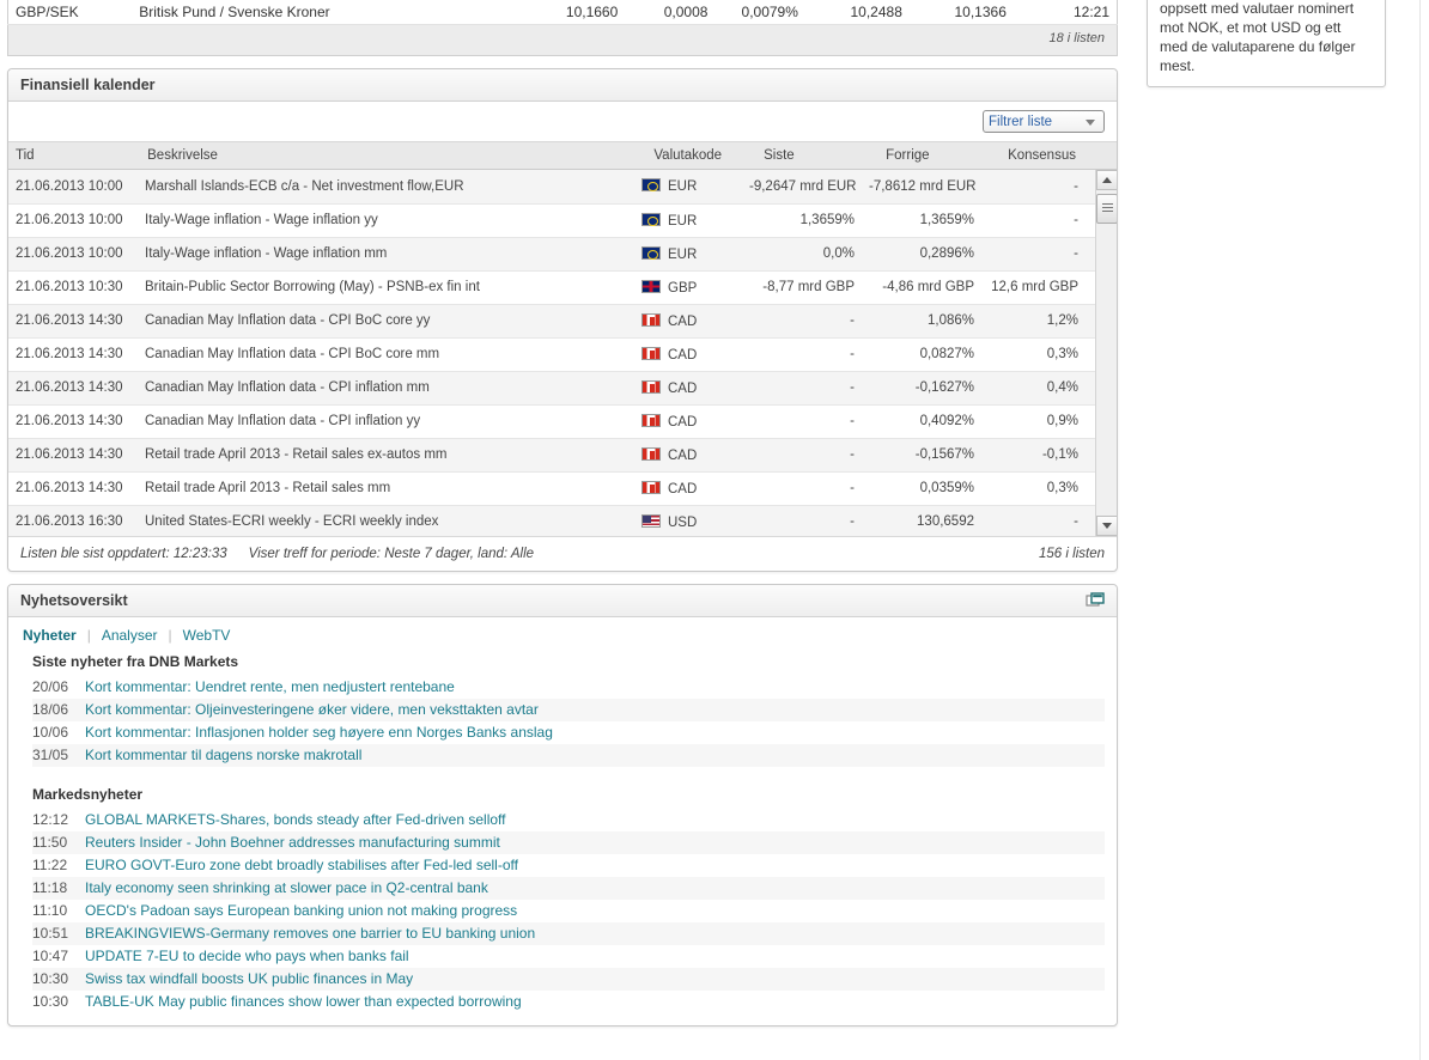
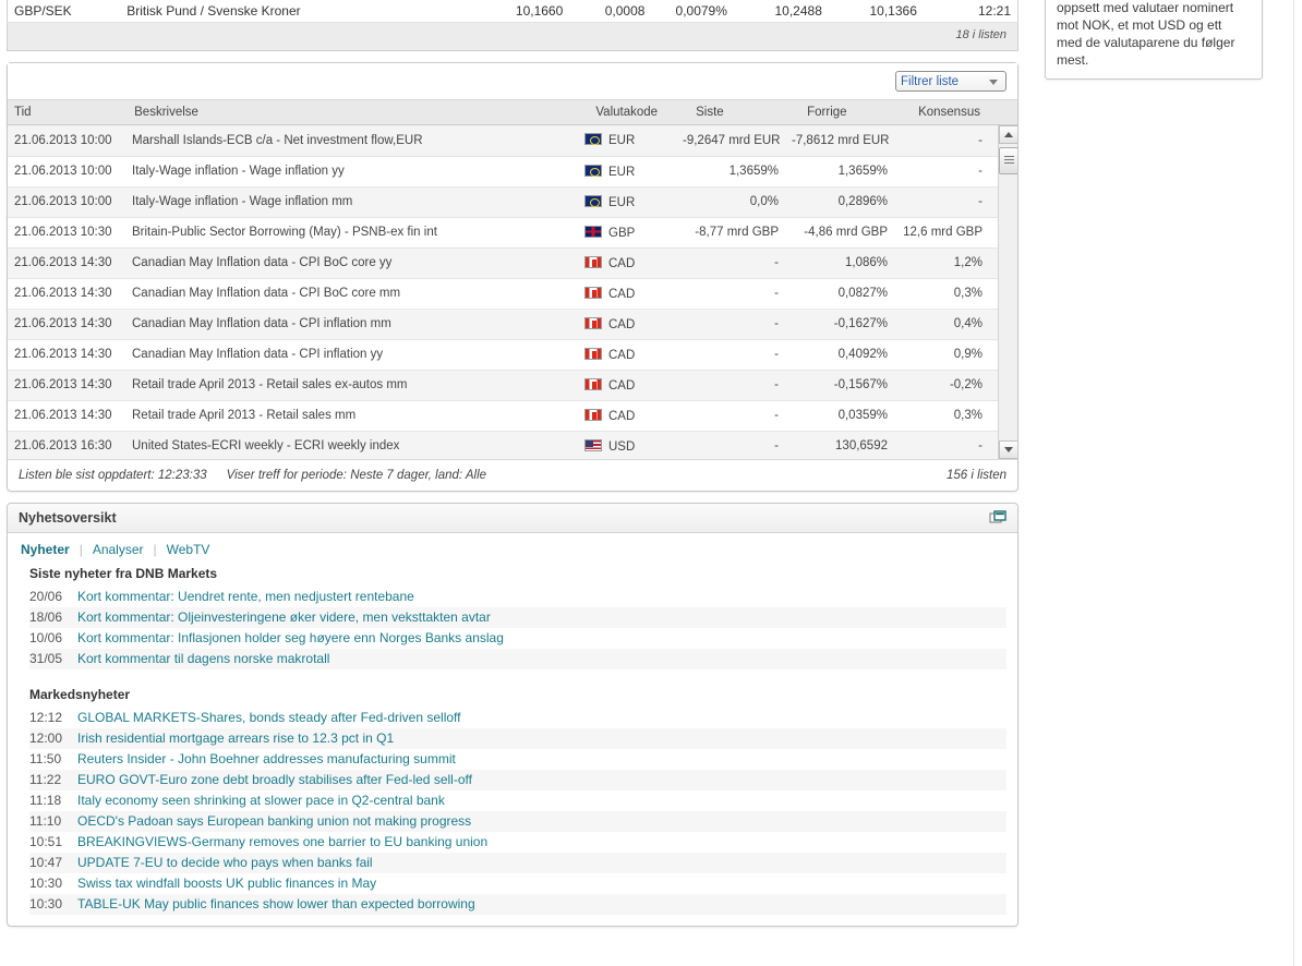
  GBP/SEK	Britisk Pund / Svenske Kroner	10,1660	0,0008	0,0079%	10,2488	10,1366	12:21
  18 i listen
- Finansiell kalender
  Filtrer liste
  Tid	Beskrivelse	Valutakode	Siste	Forrige	Konsensus
  21.06.2013 10:00	Marshall Islands-ECB c/a - Net investment flow,EUR	EUR	-9,2647 mrd EUR	-7,8612 mrd EUR	-
  21.06.2013 10:00	Italy-Wage inflation - Wage inflation yy	EUR	1,3659%	1,3659%	-
  21.06.2013 10:00	Italy-Wage inflation - Wage inflation mm	EUR	0,0%	0,2896%	-
  21.06.2013 10:30	Britain-Public Sector Borrowing (May) - PSNB-ex fin int	GBP	-8,77 mrd GBP	-4,86 mrd GBP	12,6 mrd GBP
  21.06.2013 14:30	Canadian May Inflation data - CPI BoC core yy	CAD	-	1,086%	1,2%
  21.06.2013 14:30	Canadian May Inflation data - CPI BoC core mm	CAD	-	0,0827%	0,3%
  21.06.2013 14:30	Canadian May Inflation data - CPI inflation mm	CAD	-	-0,1627%	0,4%
  21.06.2013 14:30	Canadian May Inflation data - CPI inflation yy	CAD	-	0,4092%	0,9%
- 21.06.2013 14:30	Retail trade April 2013 - Retail sales ex-autos mm	CAD	-	-0,1567%	-0,1%
+ 21.06.2013 14:30	Retail trade April 2013 - Retail sales ex-autos mm	CAD	-	-0,1567%	-0,2%
  21.06.2013 14:30	Retail trade April 2013 - Retail sales mm	CAD	-	0,0359%	0,3%
  21.06.2013 16:30	United States-ECRI weekly - ECRI weekly index	USD	-	130,6592	-
  Listen ble sist oppdatert: 12:23:33
  Viser treff for periode: Neste 7 dager, land: Alle
  156 i listen
  Nyhetsoversikt
  Nyheter
  |
  Analyser
  |
  WebTV
  Siste nyheter fra DNB Markets
  20/06
  Kort kommentar: Uendret rente, men nedjustert rentebane
  18/06
  Kort kommentar: Oljeinvesteringene øker videre, men veksttakten avtar
  10/06
  Kort kommentar: Inflasjonen holder seg høyere enn Norges Banks anslag
  31/05
  Kort kommentar til dagens norske makrotall
  Markedsnyheter
  12:12
  GLOBAL MARKETS-Shares, bonds steady after Fed-driven selloff
+ 12:00
+ Irish residential mortgage arrears rise to 12.3 pct in Q1
  11:50
  Reuters Insider - John Boehner addresses manufacturing summit
  11:22
  EURO GOVT-Euro zone debt broadly stabilises after Fed-led sell-off
  11:18
  Italy economy seen shrinking at slower pace in Q2-central bank
  11:10
  OECD's Padoan says European banking union not making progress
  10:51
  BREAKINGVIEWS-Germany removes one barrier to EU banking union
  10:47
  UPDATE 7-EU to decide who pays when banks fail
  10:30
  Swiss tax windfall boosts UK public finances in May
  10:30
  TABLE-UK May public finances show lower than expected borrowing
